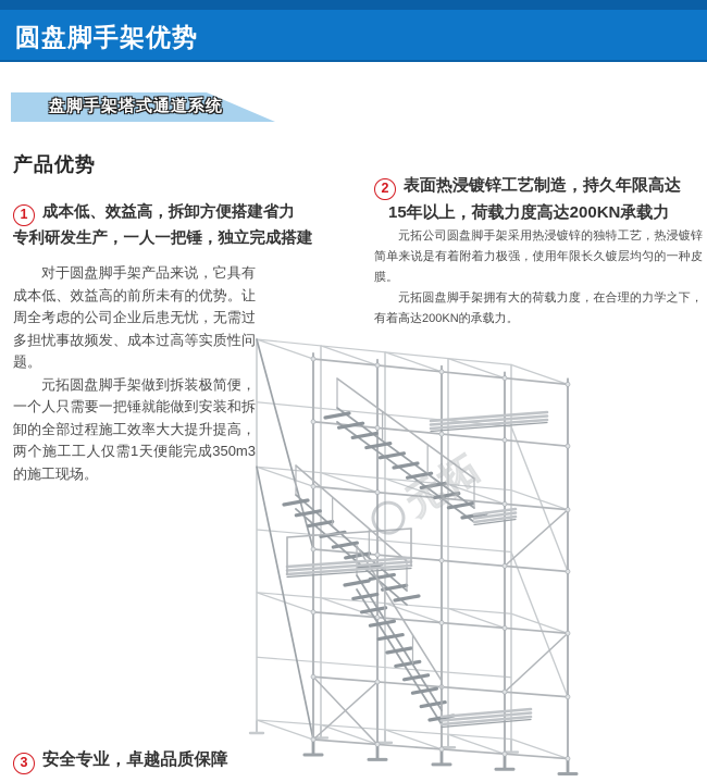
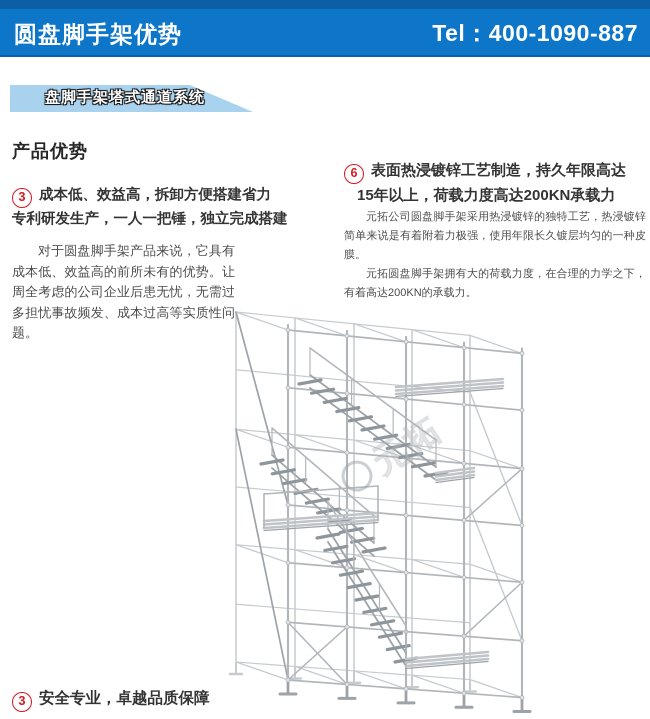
  圆盘脚手架优势
+ Tel：400-1090-887
  盘脚手架塔式通道系统
  产品优势
- 1 成本低、效益高，拆卸方便搭建省力
+ 3 成本低、效益高，拆卸方便搭建省力
  专利研发生产，一人一把锤，独立完成搭建
- 2 表面热浸镀锌工艺制造，持久年限高达
+ 6 表面热浸镀锌工艺制造，持久年限高达
  15年以上，荷载力度高达200KN承载力
  对于圆盘脚手架产品来说，它具有成本低、效益高的前所未有的优势。让周全考虑的公司企业后患无忧，无需过多担忧事故频发、成本过高等实质性问题。
- 元拓圆盘脚手架做到拆装极简便，一个人只需要一把锤就能做到安装和拆卸的全部过程施工效率大大提升提高，两个施工工人仅需1天便能完成350m3的施工现场。
  元拓公司圆盘脚手架采用热浸镀锌的独特工艺，热浸镀锌简单来说是有着附着力极强，使用年限长久镀层均匀的一种皮膜。
  元拓圆盘脚手架拥有大的荷载力度，在合理的力学之下，有着高达200KN的承载力。
  3 安全专业，卓越品质保障
